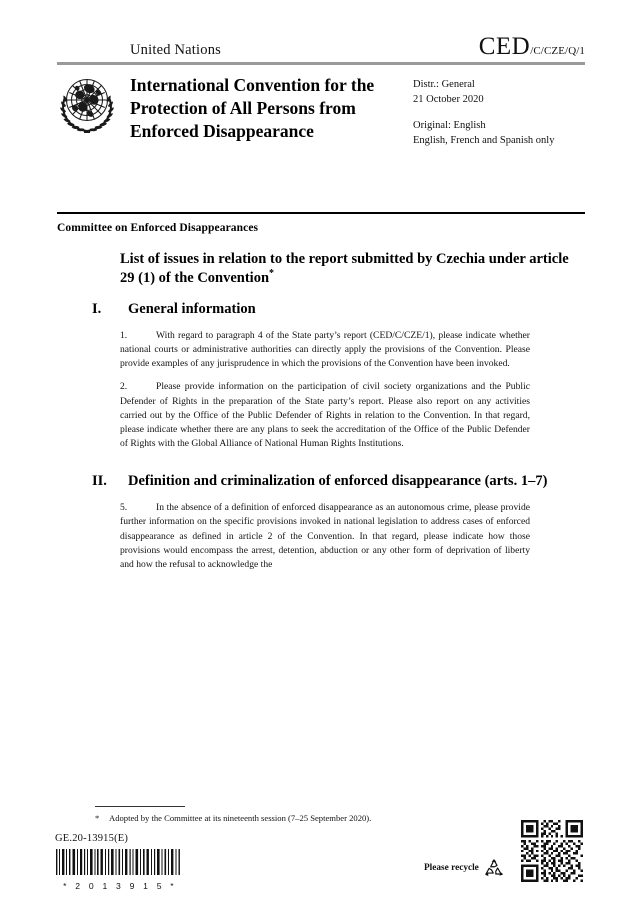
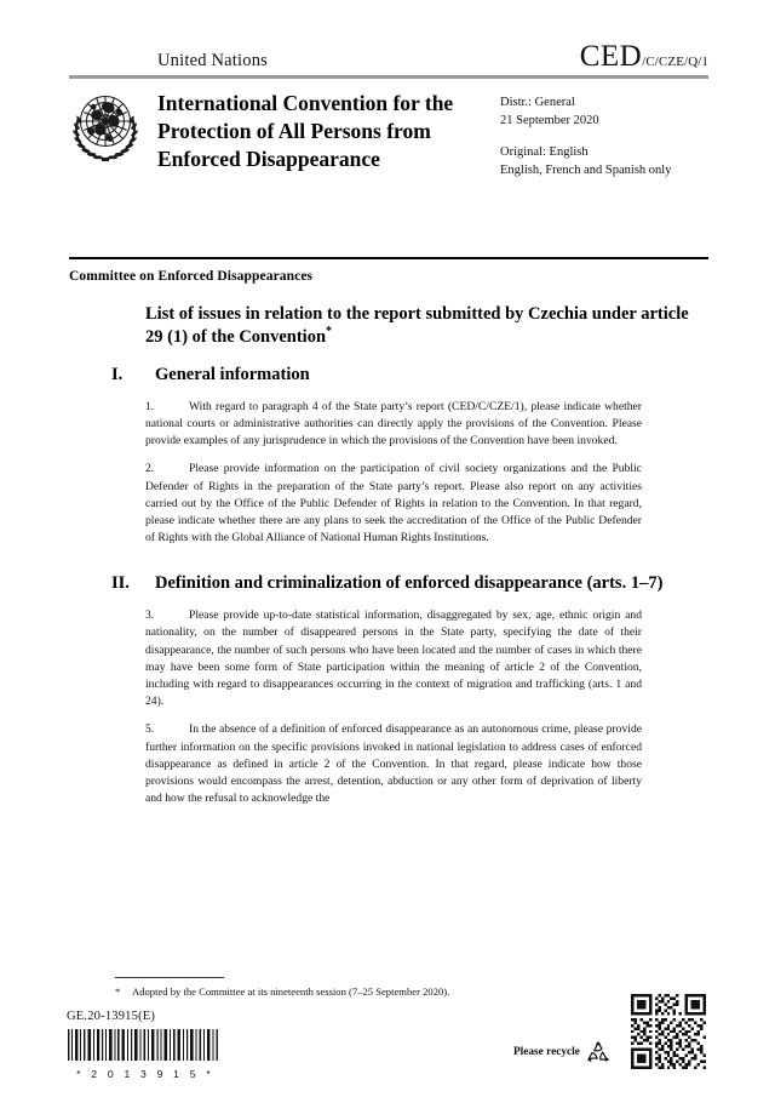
  United Nations
  CED
  /C/CZE/Q/1
  International Convention for the Protection of All Persons from Enforced Disappearance
  Distr.: General
- 21 October 2020
+ 21 September 2020
  Original: English
  English, French and Spanish only
  Committee on Enforced Disappearances
  List of issues in relation to the report submitted by Czechia under article 29 (1) of the Convention*
  I.
  General information
  1. With regard to paragraph 4 of the State party’s report (CED/C/CZE/1), please indicate whether national courts or administrative authorities can directly apply the provisions of the Convention. Please provide examples of any jurisprudence in which the provisions of the Convention have been invoked.
  2. Please provide information on the participation of civil society organizations and the Public Defender of Rights in the preparation of the State party’s report. Please also report on any activities carried out by the Office of the Public Defender of Rights in relation to the Convention. In that regard, please indicate whether there are any plans to seek the accreditation of the Office of the Public Defender of Rights with the Global Alliance of National Human Rights Institutions.
  II.
  Definition and criminalization of enforced disappearance (arts. 1–7)
+ 3. Please provide up-to-date statistical information, disaggregated by sex, age, ethnic origin and nationality, on the number of disappeared persons in the State party, specifying the date of their disappearance, the number of such persons who have been located and the number of cases in which there may have been some form of State participation within the meaning of article 2 of the Convention, including with regard to disappearances occurring in the context of migration and trafficking (arts. 1 and 24).
  5. In the absence of a definition of enforced disappearance as an autonomous crime, please provide further information on the specific provisions invoked in national legislation to address cases of enforced disappearance as defined in article 2 of the Convention. In that regard, please indicate how those provisions would encompass the arrest, detention, abduction or any other form of deprivation of liberty and how the refusal to acknowledge the
  * Adopted by the Committee at its nineteenth session (7–25 September 2020).
  GE.20-13915(E)
  * 2 0 1 3 9 1 5 *
  Please recycle
